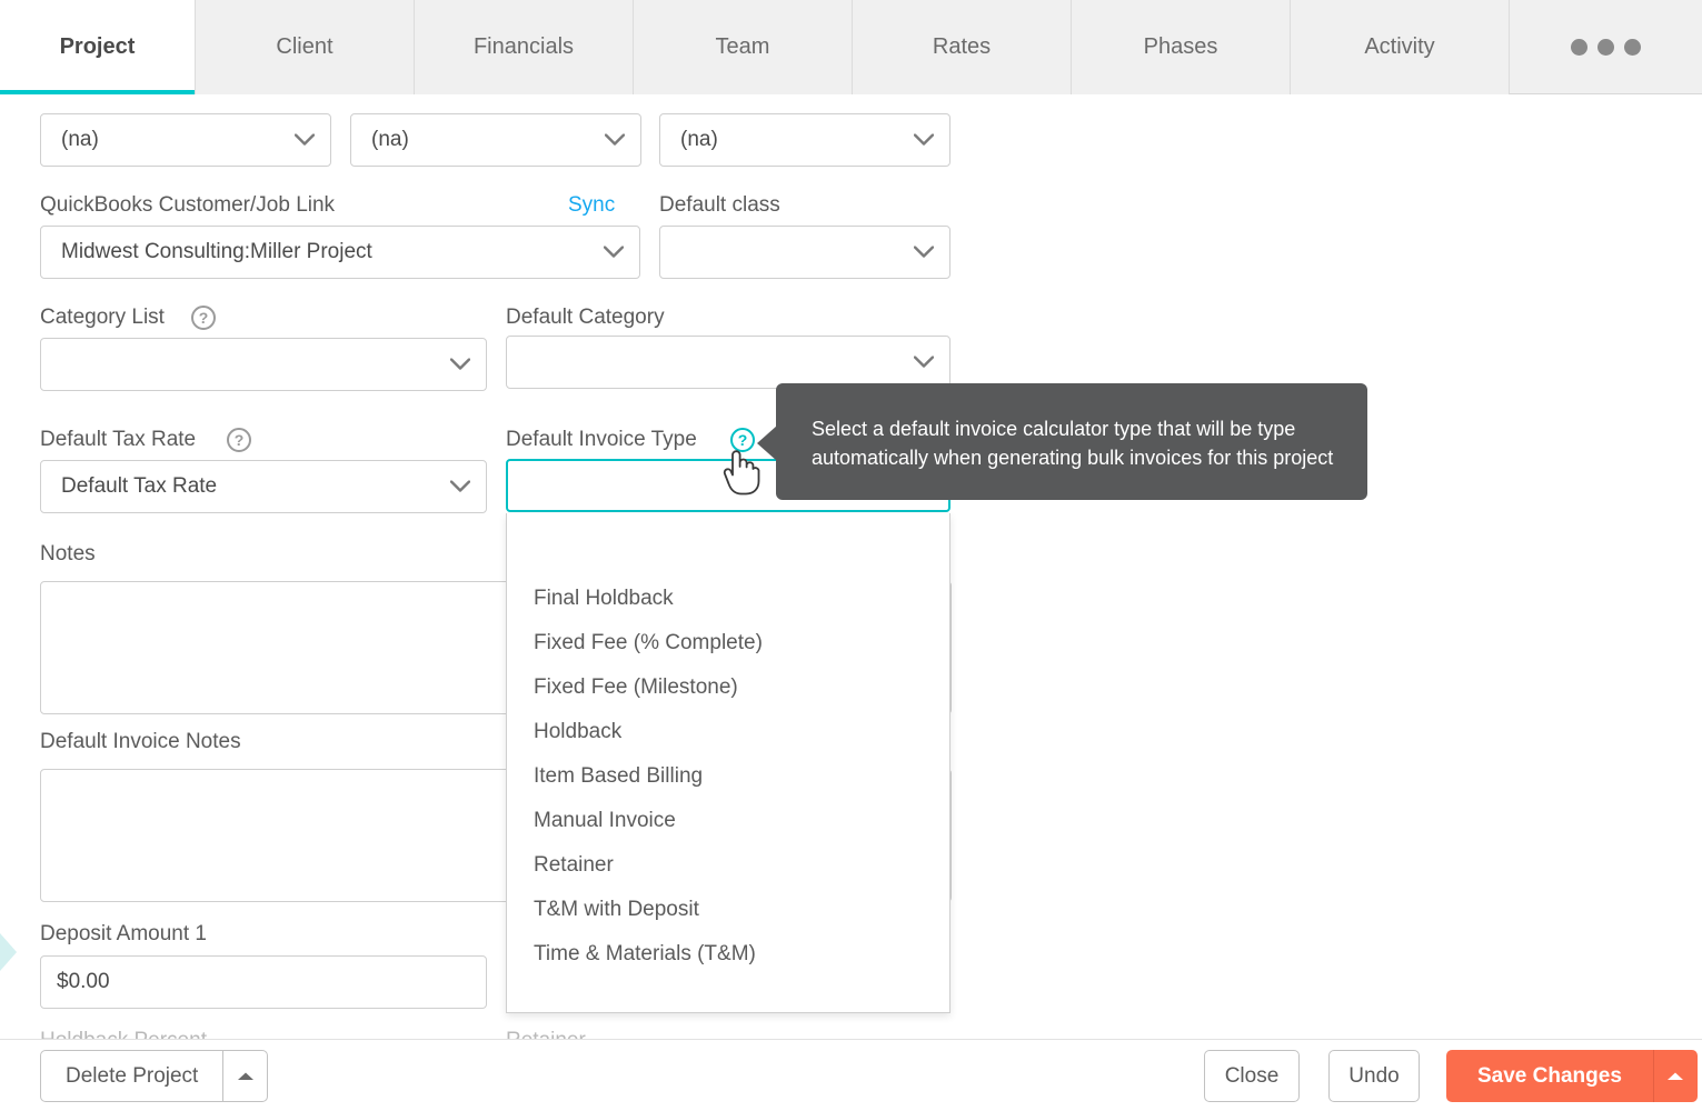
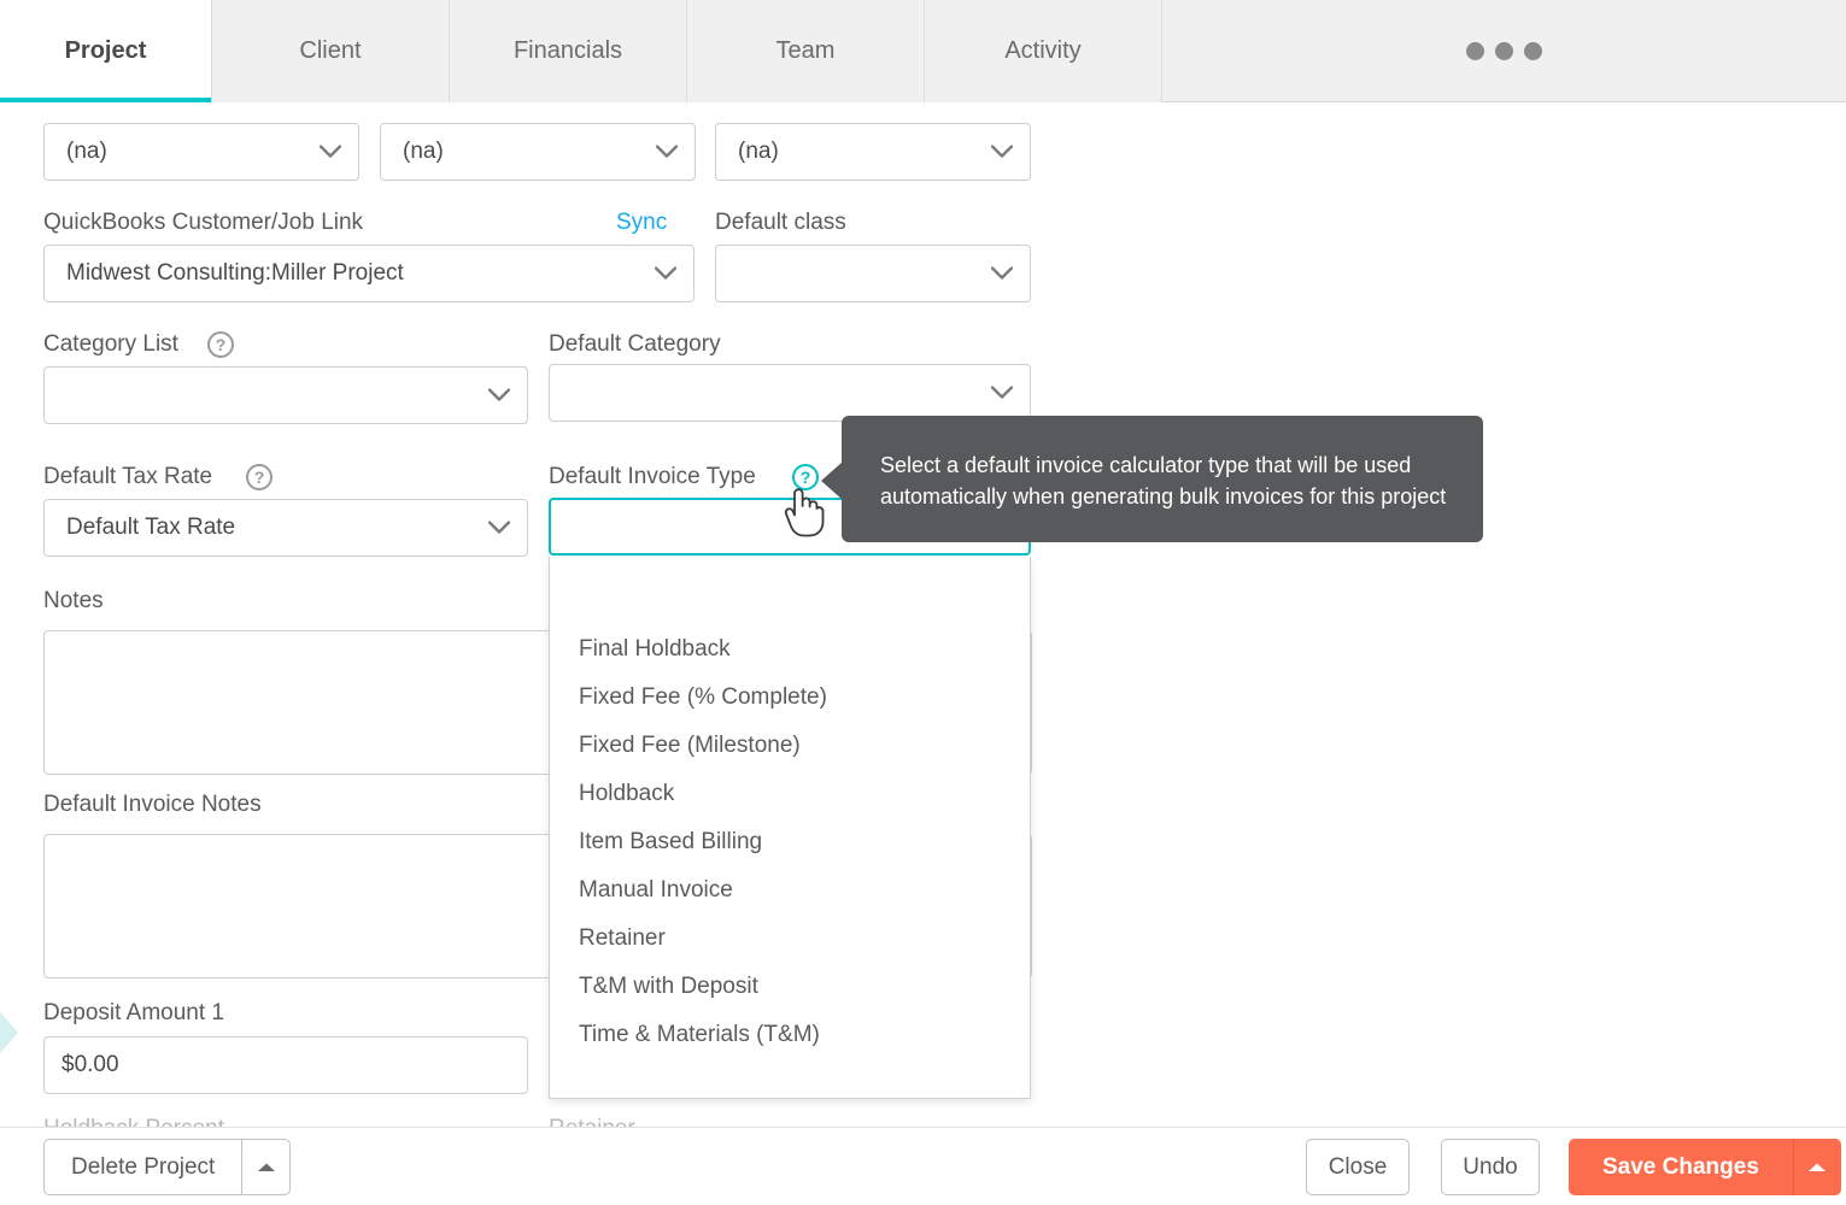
  Project
  Client
  Financials
  Team
- Rates
- Phases
  Activity
  (na)
  (na)
  (na)
  QuickBooks Customer/Job Link
  Sync
  Default class
  Midwest Consulting:Miller Project
  Category List
  ?
  Default Category
  Default Tax Rate
  ?
  Default Invoice Type
  ?
  Default Tax Rate
  Notes
  Default Invoice Notes
  Deposit Amount 1
  $0.00
  Final Holdback
  Fixed Fee (% Complete)
  Fixed Fee (Milestone)
  Holdback
  Item Based Billing
  Manual Invoice
  Retainer
  T&M with Deposit
  Time & Materials (T&M)
- Select a default invoice calculator type that will be type automatically when generating bulk invoices for this project
+ Select a default invoice calculator type that will be used automatically when generating bulk invoices for this project
  Delete Project
  Close
  Undo
  Save Changes
